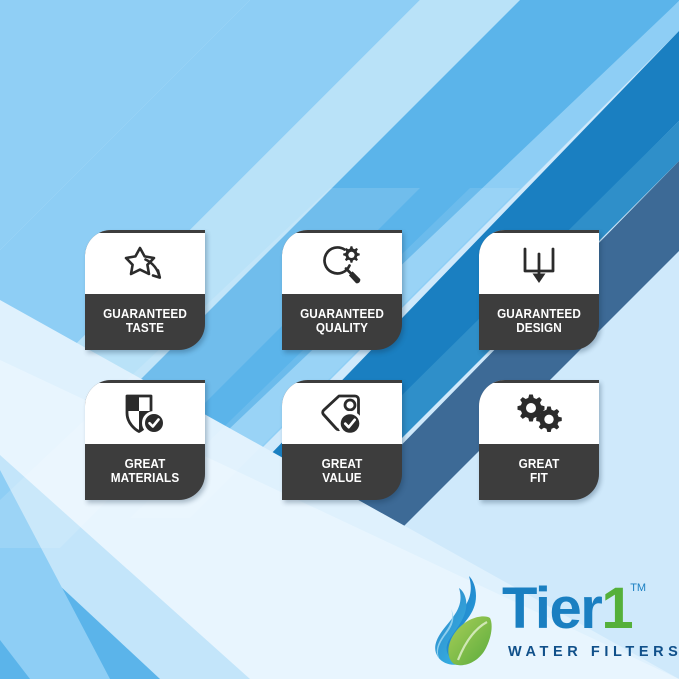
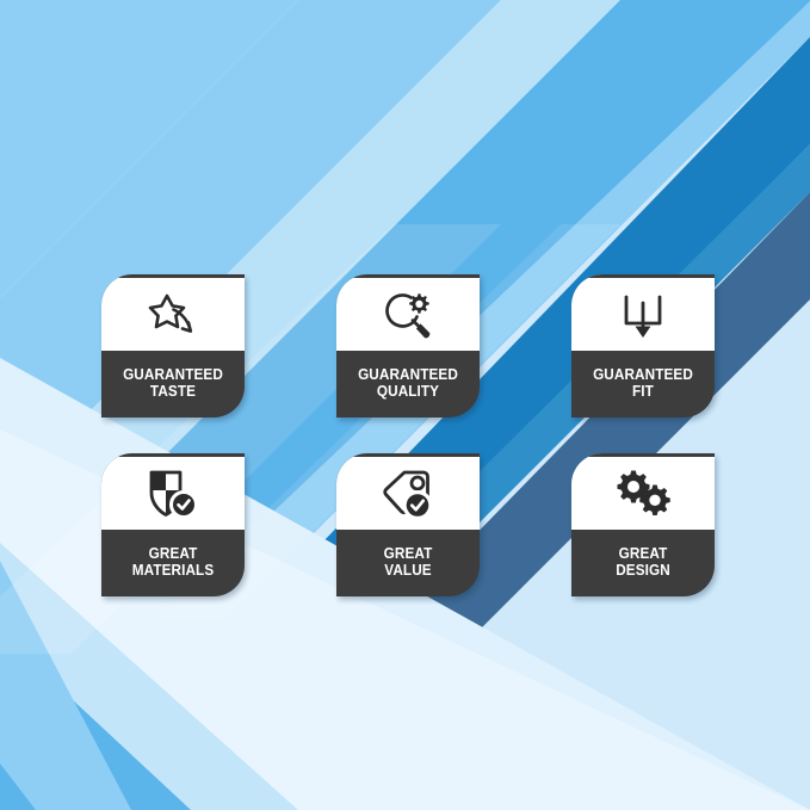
  GUARANTEED
  TASTE
  GUARANTEED
  QUALITY
  GUARANTEED
- DESIGN
+ FIT
  GREAT
  MATERIALS
  GREAT
  VALUE
  GREAT
- FIT
+ DESIGN
- Tier1
- TM
- WATER FILTERS
